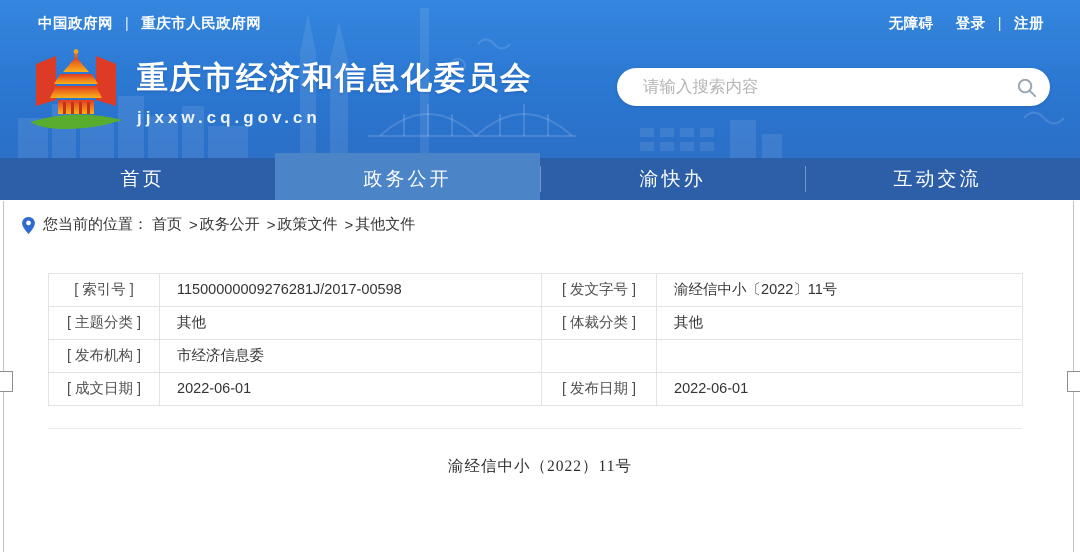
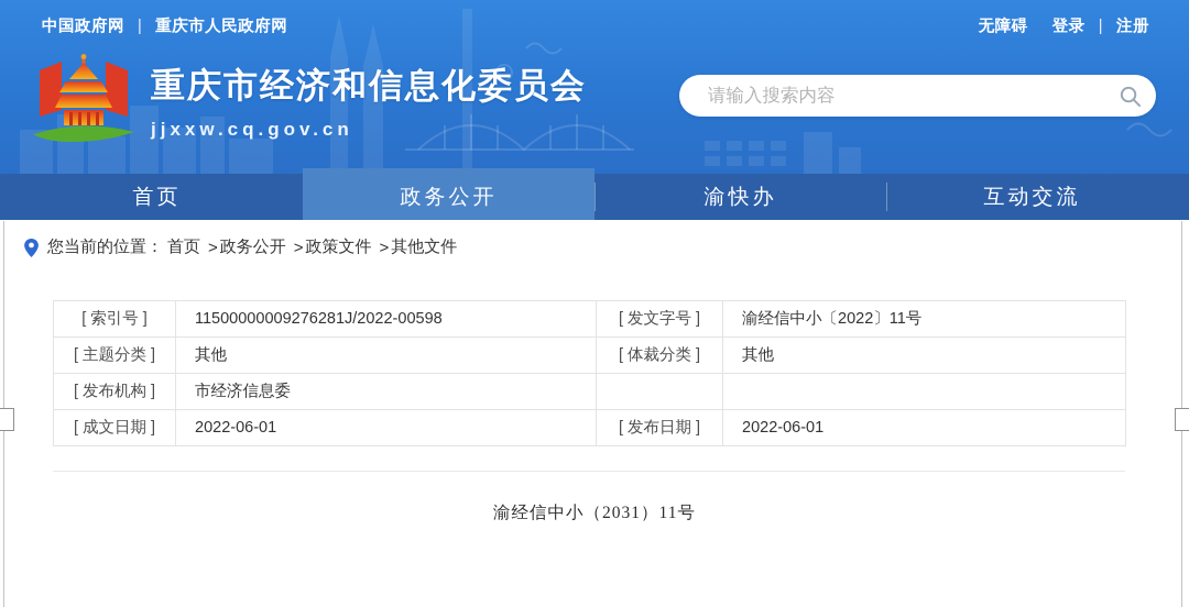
  中国政府网 | 重庆市人民政府网
  无障碍 登录 | 注册
  重庆市经济和信息化委员会
  jjxxw.cq.gov.cn
  请输入搜索内容
  首页
  政务公开
  渝快办
  互动交流
  您当前的位置：
  首页
  >
  政务公开
  >
  政策文件
  >
  其他文件
- [ 索引号 ]	11500000009276281J/2017-00598	[ 发文字号 ]	渝经信中小〔2022〕11号
+ [ 索引号 ]	11500000009276281J/2022-00598	[ 发文字号 ]	渝经信中小〔2022〕11号
  [ 主题分类 ]	其他	[ 体裁分类 ]	其他
  [ 发布机构 ]	市经济信息委
  [ 成文日期 ]	2022-06-01	[ 发布日期 ]	2022-06-01
- 渝经信中小（2022）11号
+ 渝经信中小（2031）11号
